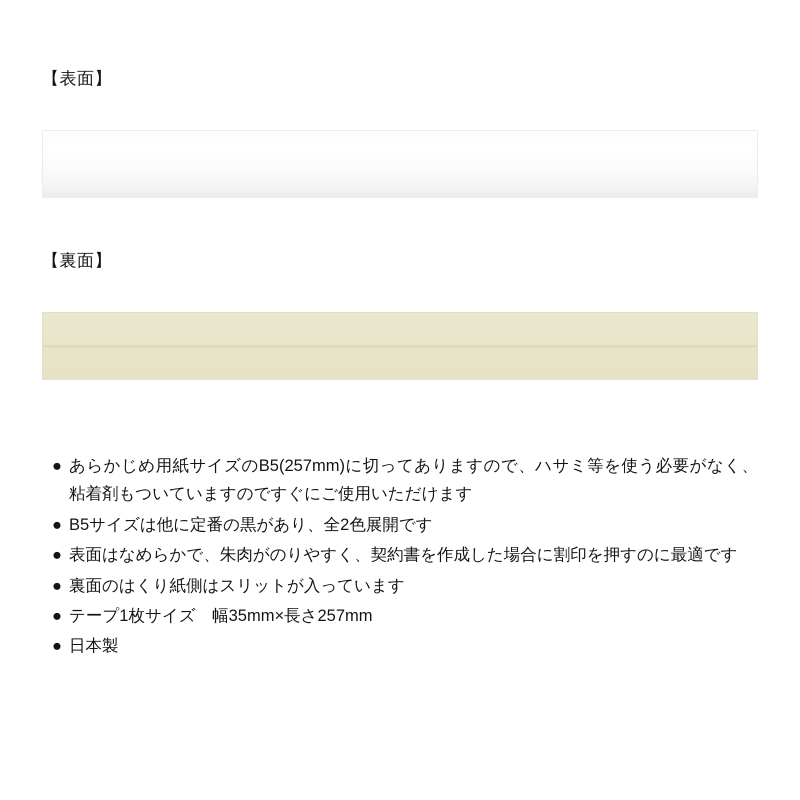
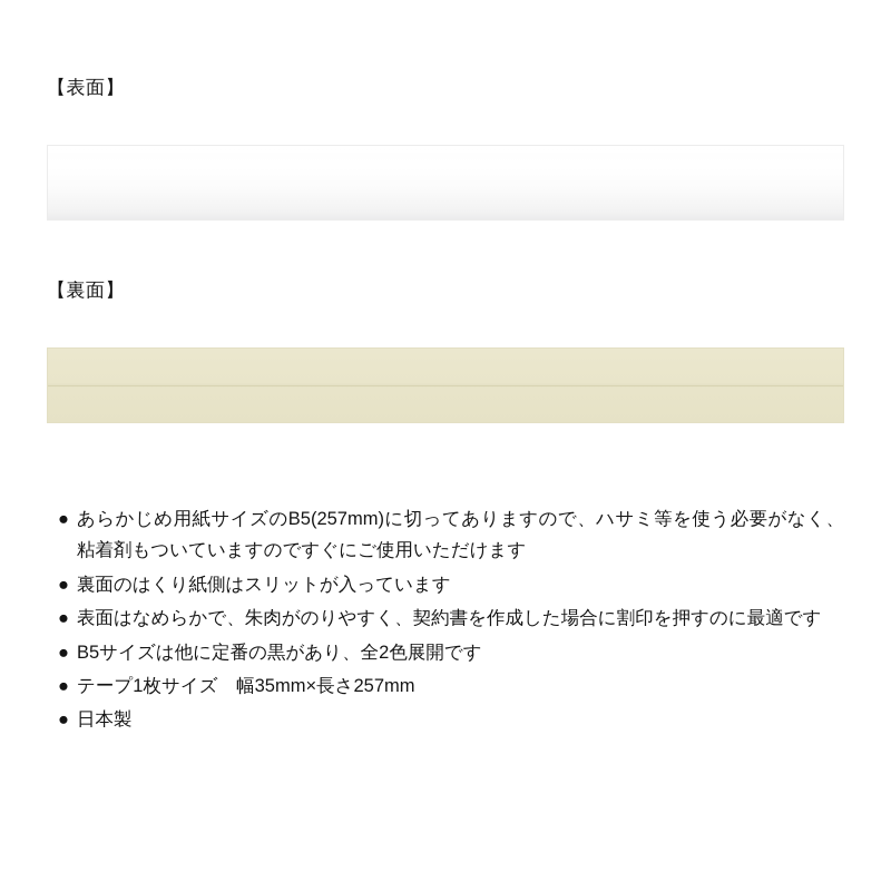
  【表面】
  【裏面】
  ●
  あらかじめ用紙サイズのB5(257mm)に切ってありますので、ハサミ等を使う必要がなく、粘着剤もついていますのですぐにご使用いただけます
  ●
- B5サイズは他に定番の黒があり、全2色展開です
+ 裏面のはくり紙側はスリットが入っています
  ●
  表面はなめらかで、朱肉がのりやすく、契約書を作成した場合に割印を押すのに最適です
  ●
- 裏面のはくり紙側はスリットが入っています
+ B5サイズは他に定番の黒があり、全2色展開です
  ●
  テープ1枚サイズ 幅35mm×長さ257mm
  ●
  日本製
